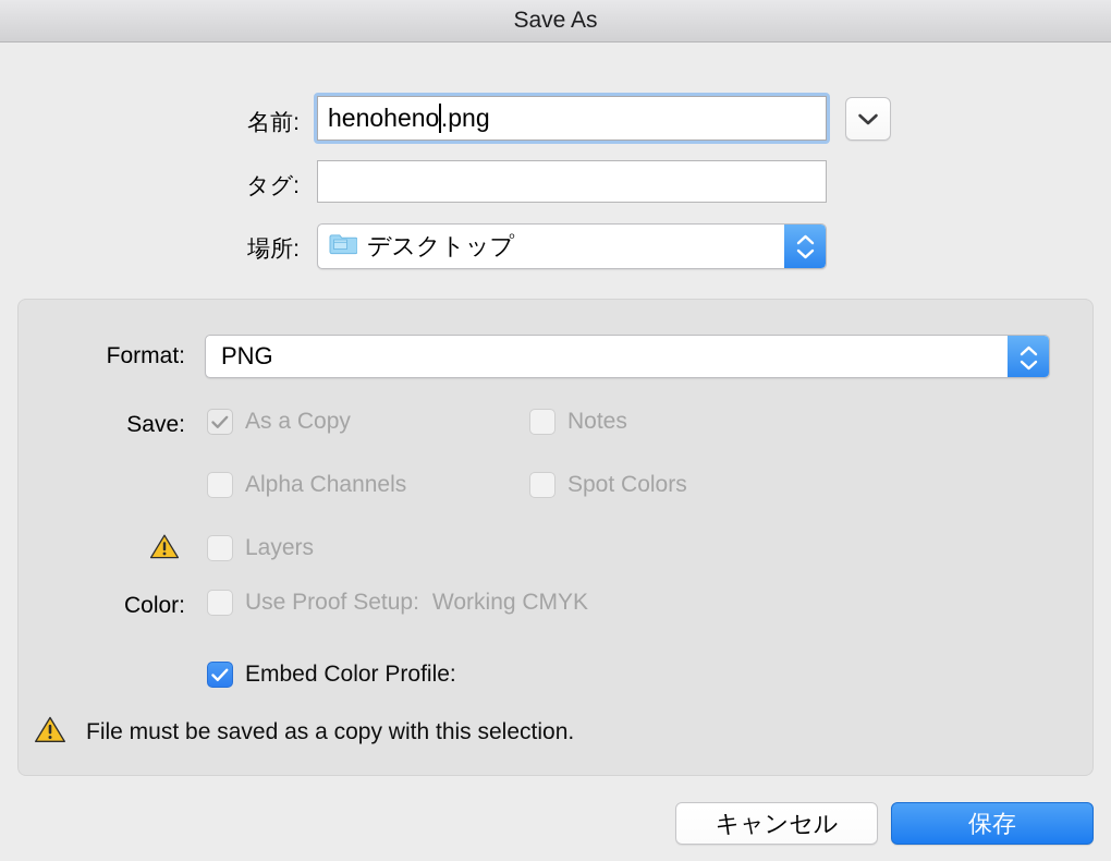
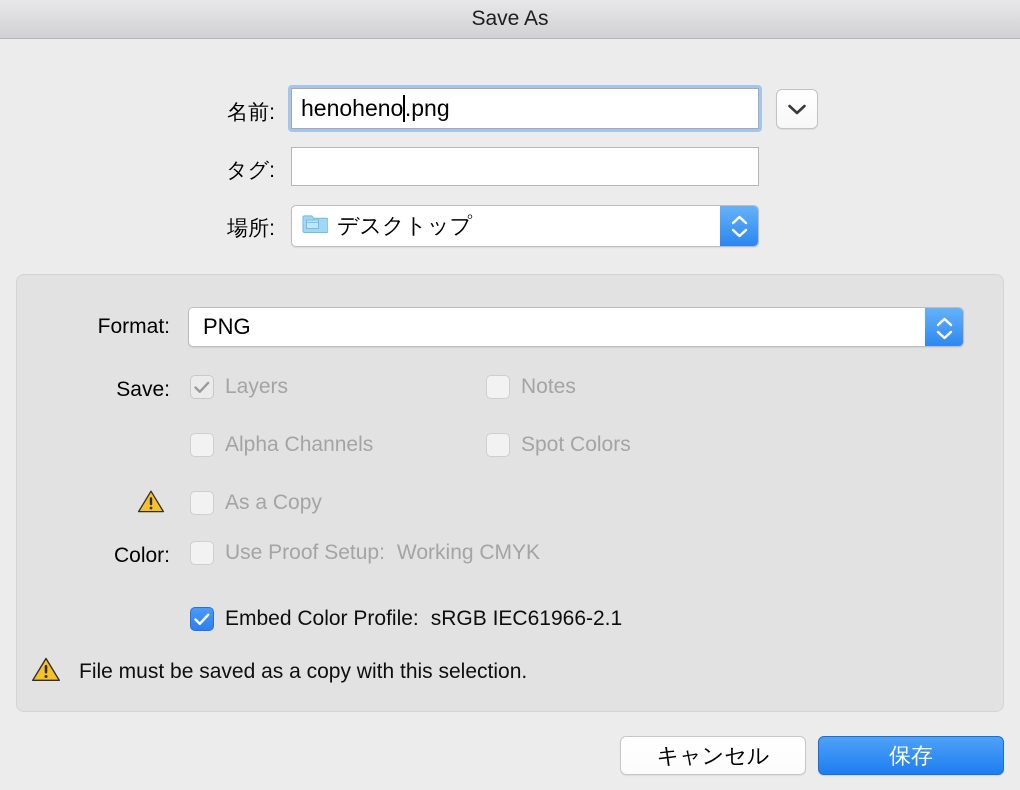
  Save As
  名前:
  henoheno
  .png
  タグ:
  場所:
  デスクトップ
  Format:
  PNG
  Save:
- As a Copy
+ Layers
  Notes
  Alpha Channels
  Spot Colors
- Layers
+ As a Copy
  Color:
  Use Proof Setup:
  Working CMYK
  Embed Color Profile:
+ sRGB IEC61966-2.1
  File must be saved as a copy with this selection.
  キャンセル
  保存
